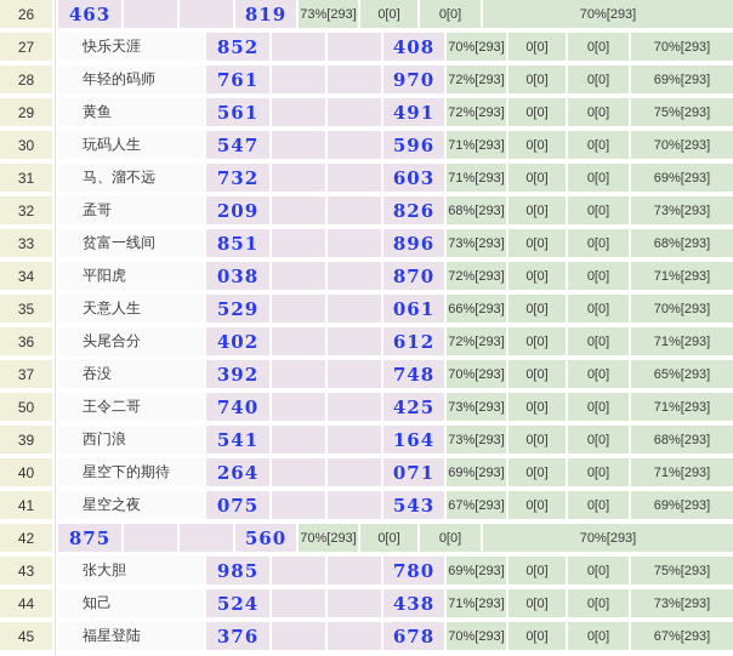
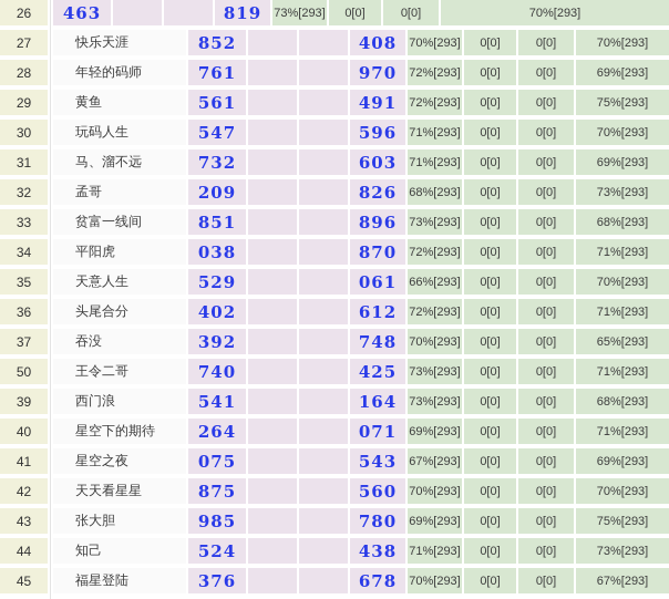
  26
  463
  819
  73%[293]
  0[0]
  0[0]
  70%[293]
  27
  快乐天涯
  852
  408
  70%[293]
  0[0]
  0[0]
  70%[293]
  28
  年轻的码师
  761
  970
  72%[293]
  0[0]
  0[0]
  69%[293]
  29
  黄鱼
  561
  491
  72%[293]
  0[0]
  0[0]
  75%[293]
  30
  玩码人生
  547
  596
  71%[293]
  0[0]
  0[0]
  70%[293]
  31
  马、溜不远
  732
  603
  71%[293]
  0[0]
  0[0]
  69%[293]
  32
  孟哥
  209
  826
  68%[293]
  0[0]
  0[0]
  73%[293]
  33
  贫富一线间
  851
  896
  73%[293]
  0[0]
  0[0]
  68%[293]
  34
  平阳虎
  038
  870
  72%[293]
  0[0]
  0[0]
  71%[293]
  35
  天意人生
  529
  061
  66%[293]
  0[0]
  0[0]
  70%[293]
  36
  头尾合分
  402
  612
  72%[293]
  0[0]
  0[0]
  71%[293]
  37
  吞没
  392
  748
  70%[293]
  0[0]
  0[0]
  65%[293]
  50
  王令二哥
  740
  425
  73%[293]
  0[0]
  0[0]
  71%[293]
  39
  西门浪
  541
  164
  73%[293]
  0[0]
  0[0]
  68%[293]
  40
  星空下的期待
  264
  071
  69%[293]
  0[0]
  0[0]
  71%[293]
  41
  星空之夜
  075
  543
  67%[293]
  0[0]
  0[0]
  69%[293]
  42
+ 天天看星星
  875
  560
  70%[293]
  0[0]
  0[0]
  70%[293]
  43
  张大胆
  985
  780
  69%[293]
  0[0]
  0[0]
  75%[293]
  44
  知己
  524
  438
  71%[293]
  0[0]
  0[0]
  73%[293]
  45
  福星登陆
  376
  678
  70%[293]
  0[0]
  0[0]
  67%[293]
